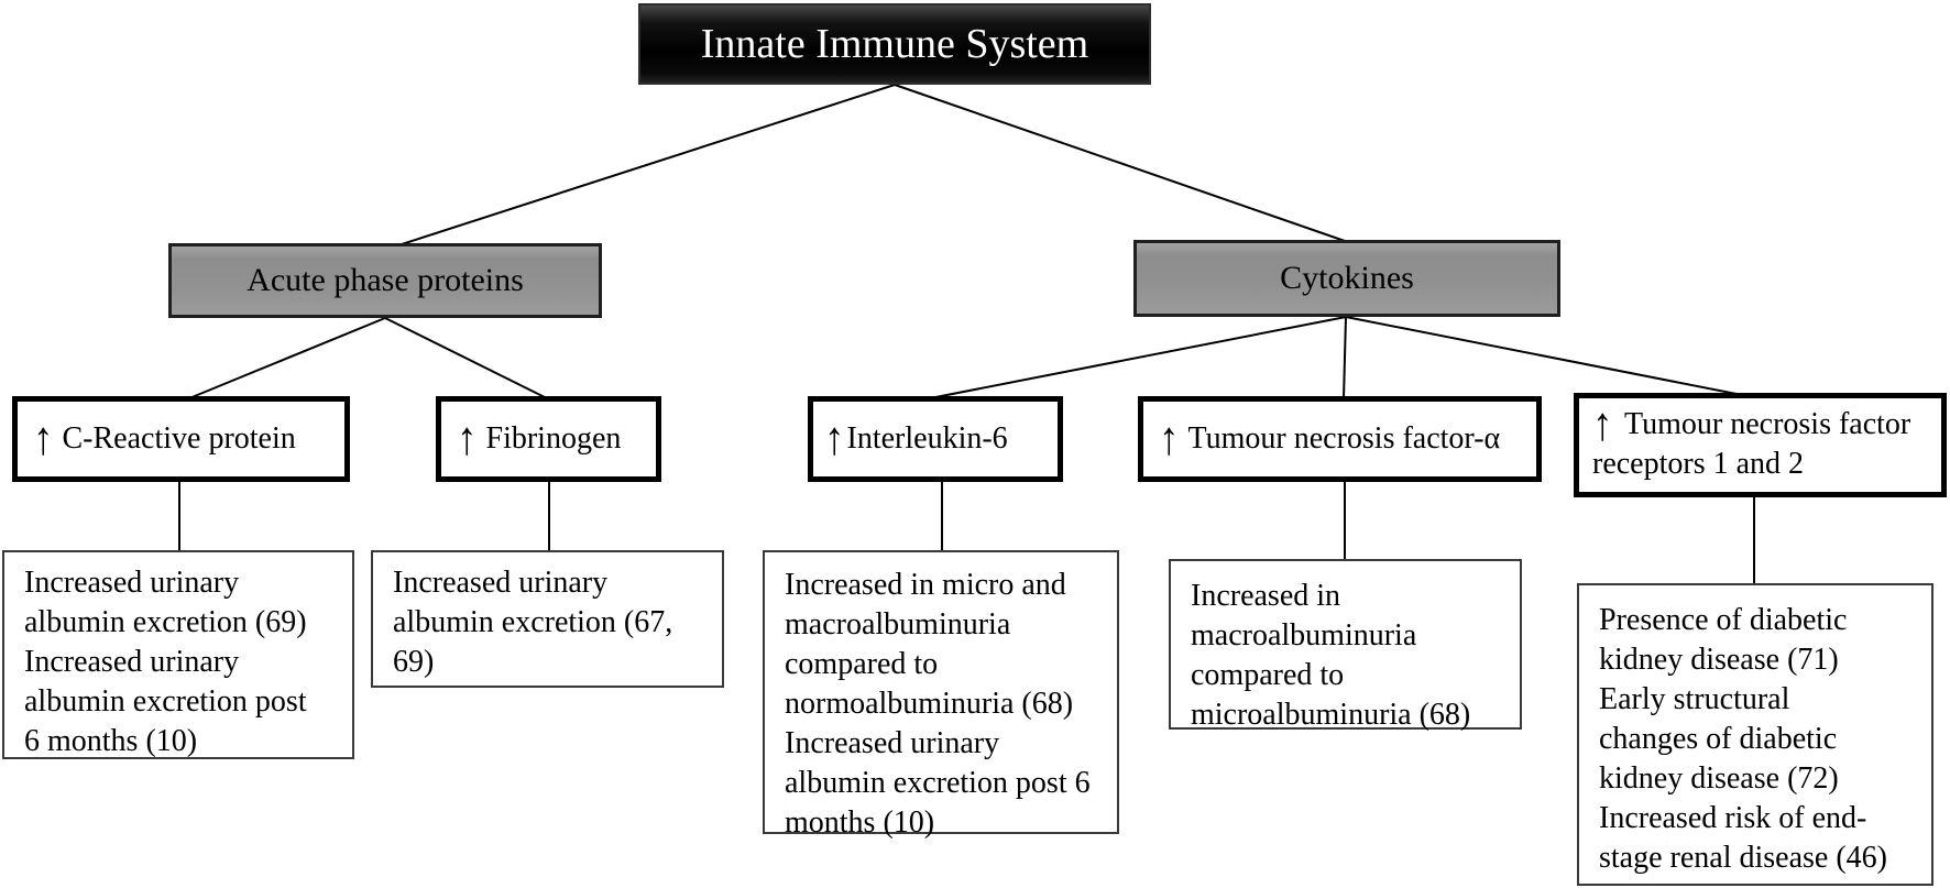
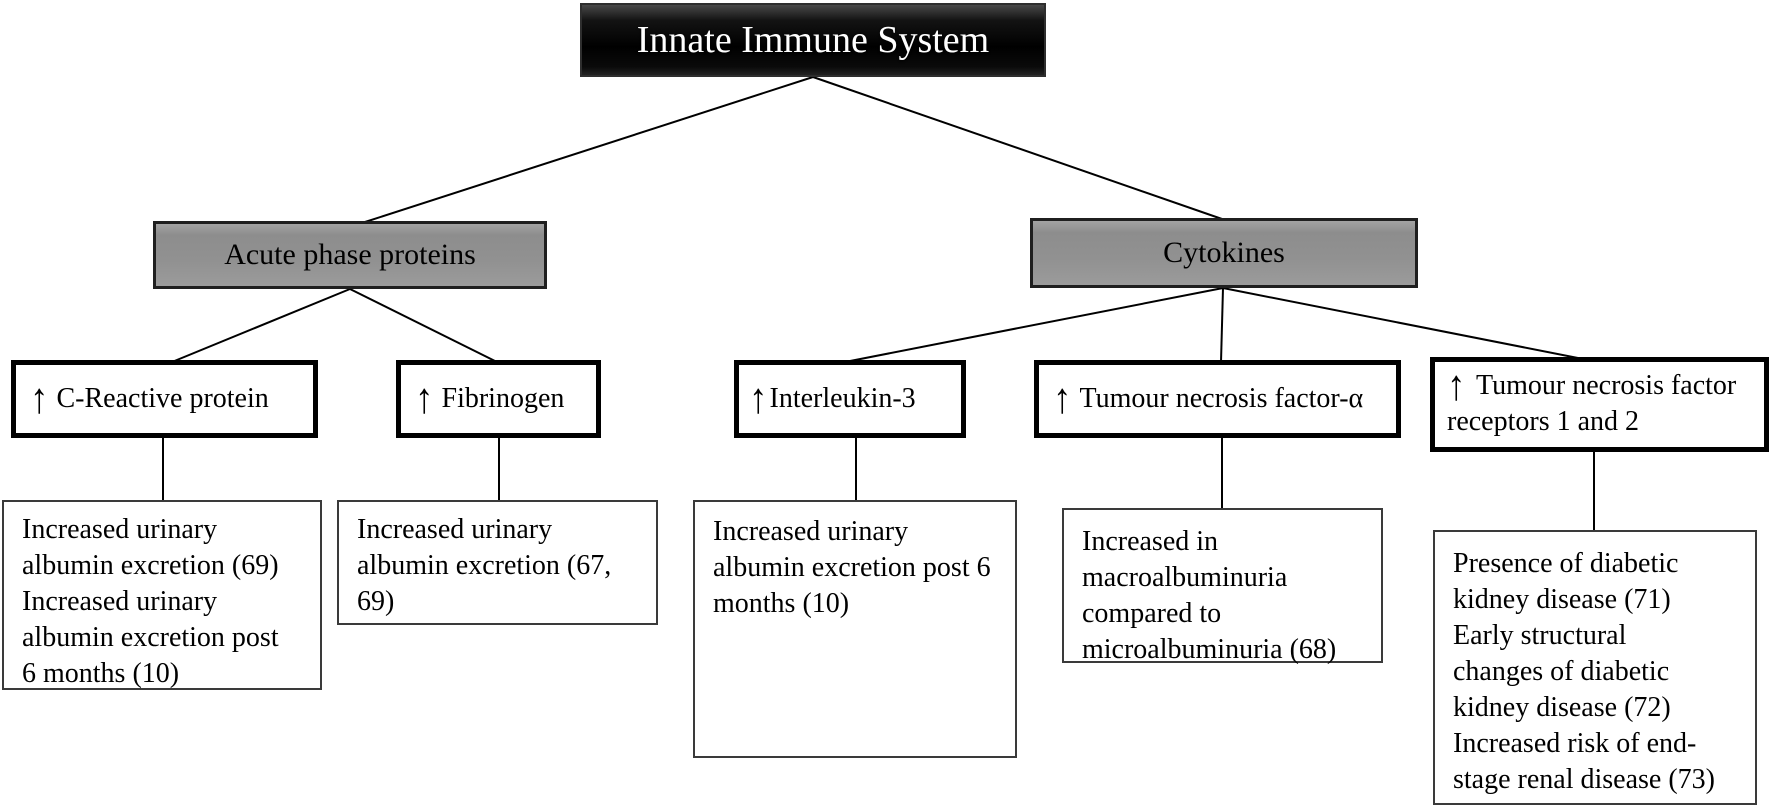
  Innate Immune System
  Acute phase proteins
  Cytokines
  ↑
  C-Reactive protein
  ↑
  Fibrinogen
  ↑
- Interleukin-6
+ Interleukin-3
  ↑
  Tumour necrosis factor-α
  ↑ Tumour necrosis factor receptors 1 and 2
  Increased urinary albumin excretion (69)
  Increased urinary albumin excretion post 6 months (10)
  Increased urinary albumin excretion (67, 69)
- Increased in micro and macroalbuminuria compared to normoalbuminuria (68)
  Increased urinary albumin excretion post 6 months (10)
  Increased in macroalbuminuria compared to microalbuminuria (68)
  Presence of diabetic kidney disease (71)
  Early structural changes of diabetic kidney disease (72)
- Increased risk of end-stage renal disease (46)
+ Increased risk of end-stage renal disease (73)
